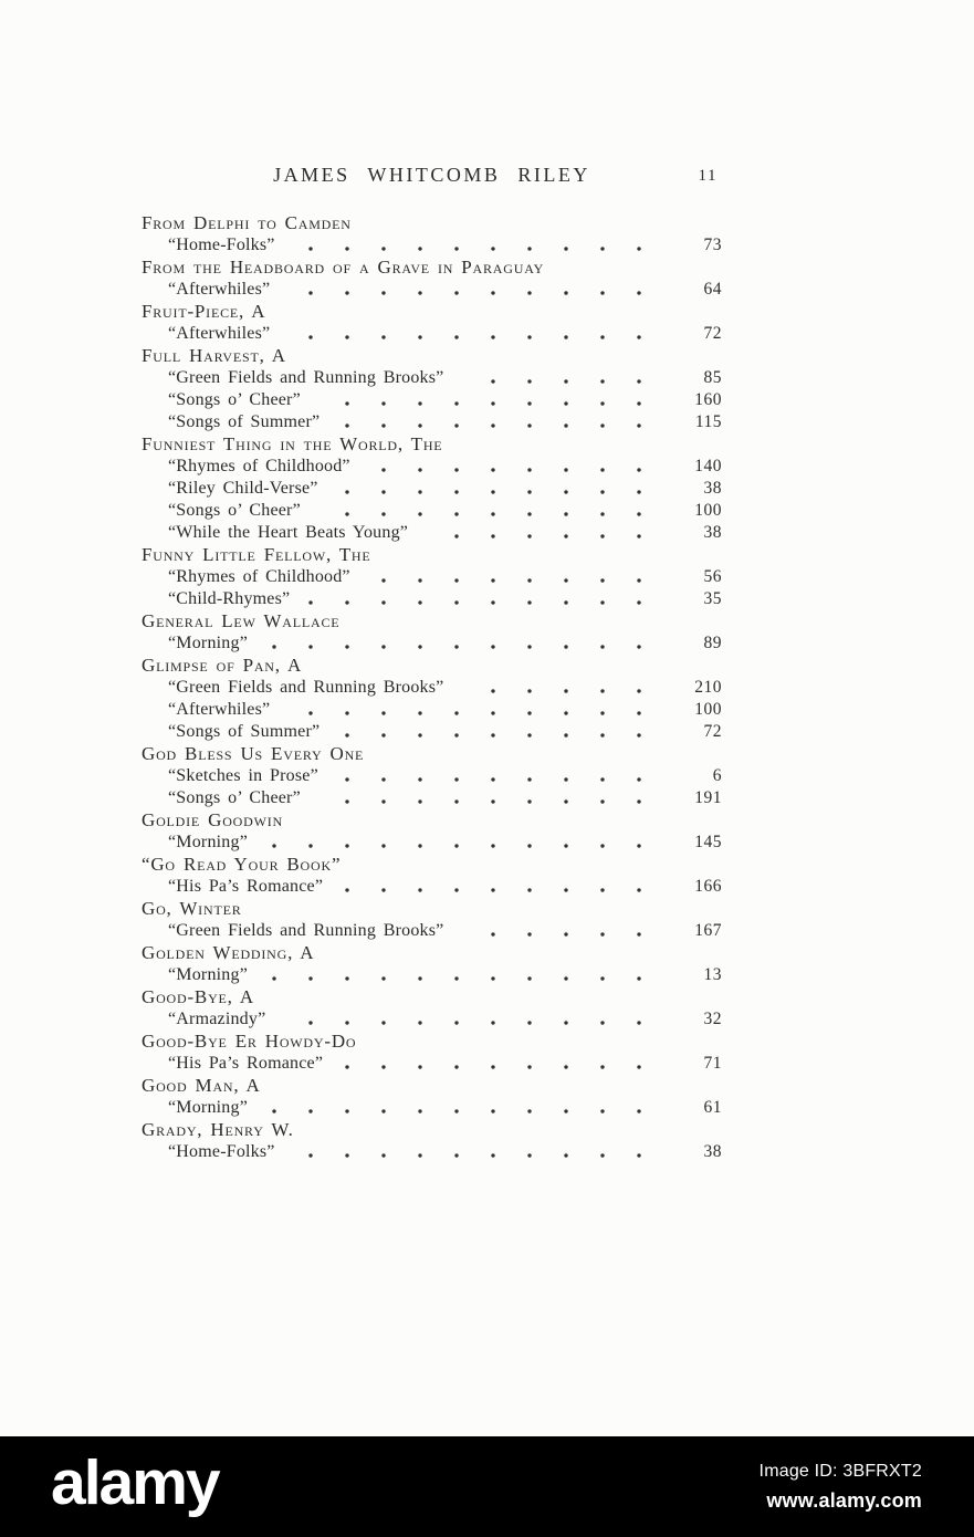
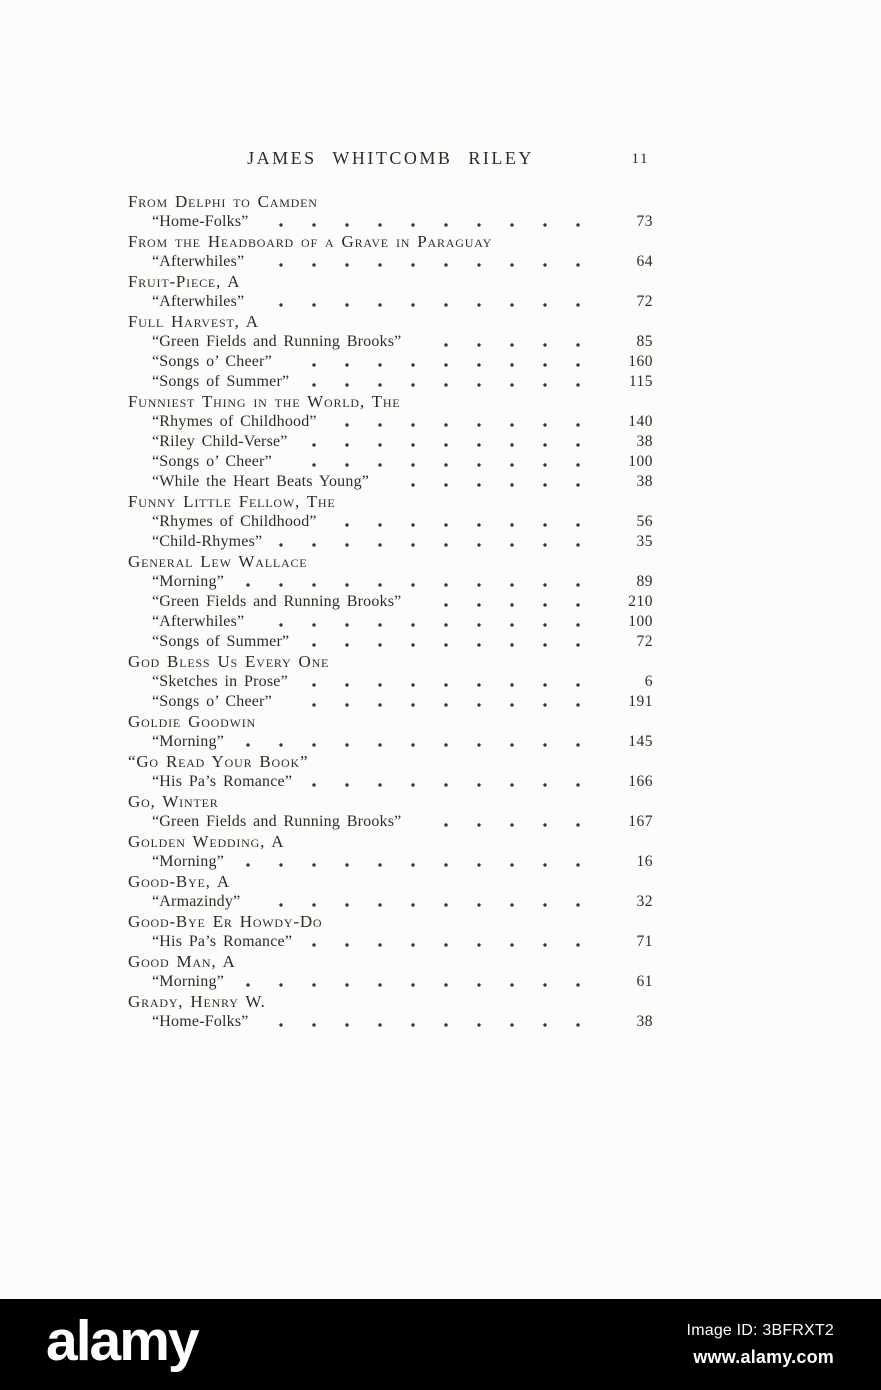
  JAMES WHITCOMB RILEY
  11
  From Delphi to Camden
  “Home-Folks”
  73
  From the Headboard of a Grave in Paraguay
  “Afterwhiles”
  64
  Fruit-Piece, A
  “Afterwhiles”
  72
  Full Harvest, A
  “Green Fields and Running Brooks”
  85
  “Songs o’ Cheer”
  160
  “Songs of Summer”
  115
  Funniest Thing in the World, The
  “Rhymes of Childhood”
  140
  “Riley Child-Verse”
  38
  “Songs o’ Cheer”
  100
  “While the Heart Beats Young”
  38
  Funny Little Fellow, The
  “Rhymes of Childhood”
  56
  “Child-Rhymes”
  35
  General Lew Wallace
  “Morning”
  89
- Glimpse of Pan, A
  “Green Fields and Running Brooks”
  210
  “Afterwhiles”
  100
  “Songs of Summer”
  72
  God Bless Us Every One
  “Sketches in Prose”
  6
  “Songs o’ Cheer”
  191
  Goldie Goodwin
  “Morning”
  145
  “Go Read Your Book”
  “His Pa’s Romance”
  166
  Go, Winter
  “Green Fields and Running Brooks”
  167
  Golden Wedding, A
  “Morning”
- 13
+ 16
  Good-Bye, A
  “Armazindy”
  32
  Good-Bye Er Howdy-Do
  “His Pa’s Romance”
  71
  Good Man, A
  “Morning”
  61
  Grady, Henry W.
  “Home-Folks”
  38
  alamy
  Image ID: 3BFRXT2
  www.alamy.com
